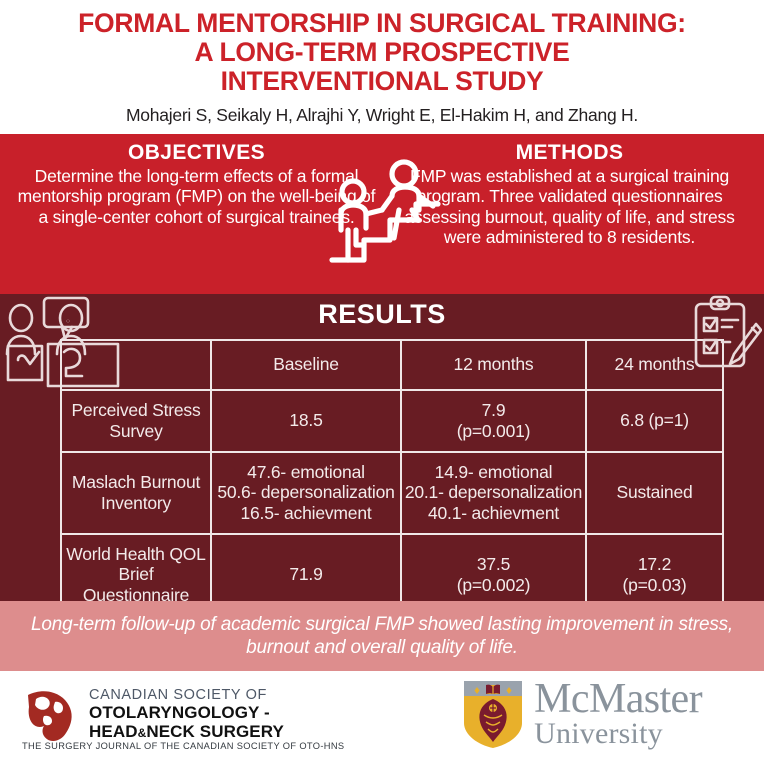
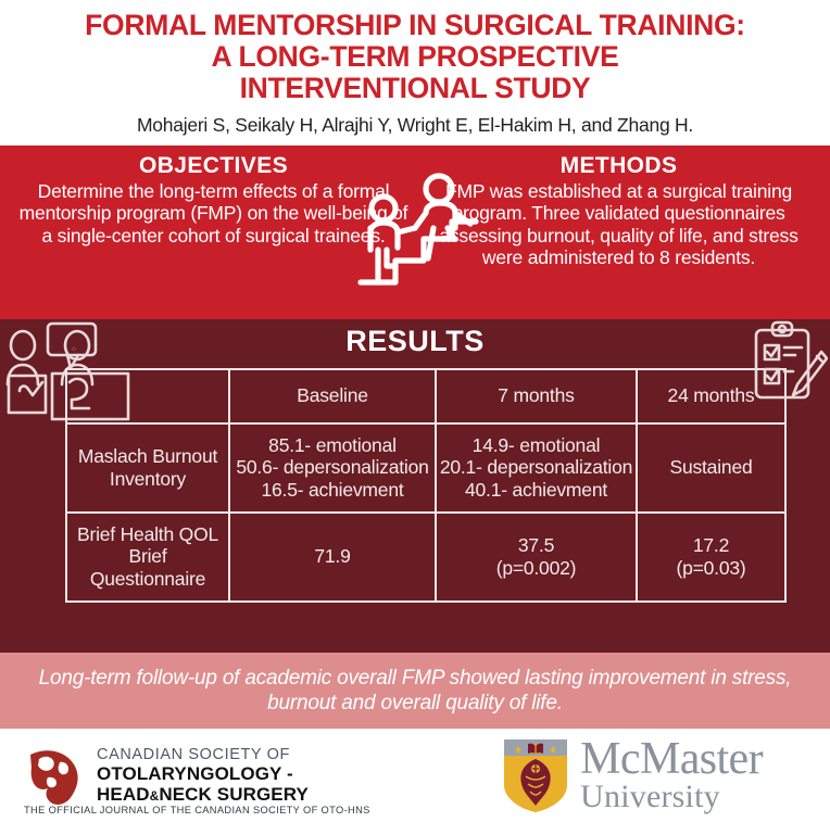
  FORMAL MENTORSHIP IN SURGICAL TRAINING:
  A LONG-TERM PROSPECTIVE
  INTERVENTIONAL STUDY
  Mohajeri S, Seikaly H, Alrajhi Y, Wright E, El-Hakim H, and Zhang H.
  OBJECTIVES
  Determine the long-term effects of a formal mentorship program (FMP) on the well-beig of a single-center cohort of surgical trainees.
  METHODS
  MP was established at a surgical training rogram. Three validated questionnaires asessing burnout, quality of life, and stress were administered to 8 residents.
  RESULTS
- 	Baseline	12 months	24 months
+ 	Baseline	7 months	24 months
- Perceived Stress Survey	18.5	7.9(p=0.001)	6.8 (p=1)
- Maslach Burnout Inventory	47.6- emotional 50.6- depersonalization 16.5- achievment	14.9- emotional 20.1- depersonalization 40.1- achievment	Sustained
+ Maslach Burnout Inventory	85.1- emotional 50.6- depersonalization 16.5- achievment	14.9- emotional 20.1- depersonalization 40.1- achievment	Sustained
- World Health QOL Brief Questionnaire	71.9	37.5(p=0.002)	17.2(p=0.03)
+ Brief Health QOL Brief Questionnaire	71.9	37.5(p=0.002)	17.2(p=0.03)
- Long-term follow-up of academic surgical FMP showed lasting improvement in stress, burnout and overall quality of life.
+ Long-term follow-up of academic overall FMP showed lasting improvement in stress, burnout and overall quality of life.
  CANADIAN SOCIETY OF
  OTOLARYNGOLOGY -
  HEAD&NECK SURGERY
- THE SURGERY JOURNAL OF THE CANADIAN SOCIETY OF OTO-HNS
+ THE OFFICIAL JOURNAL OF THE CANADIAN SOCIETY OF OTO-HNS
  McMaster
  University
